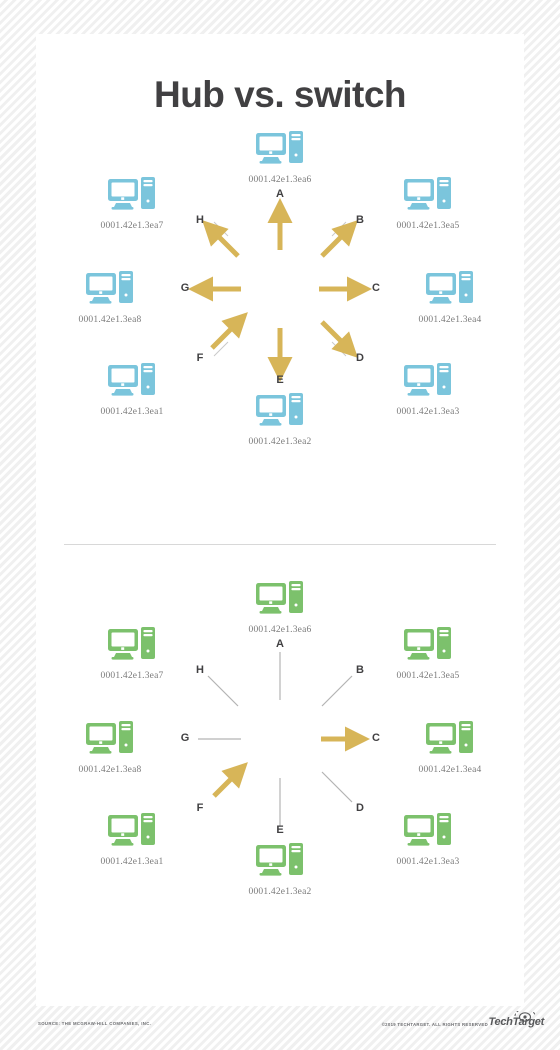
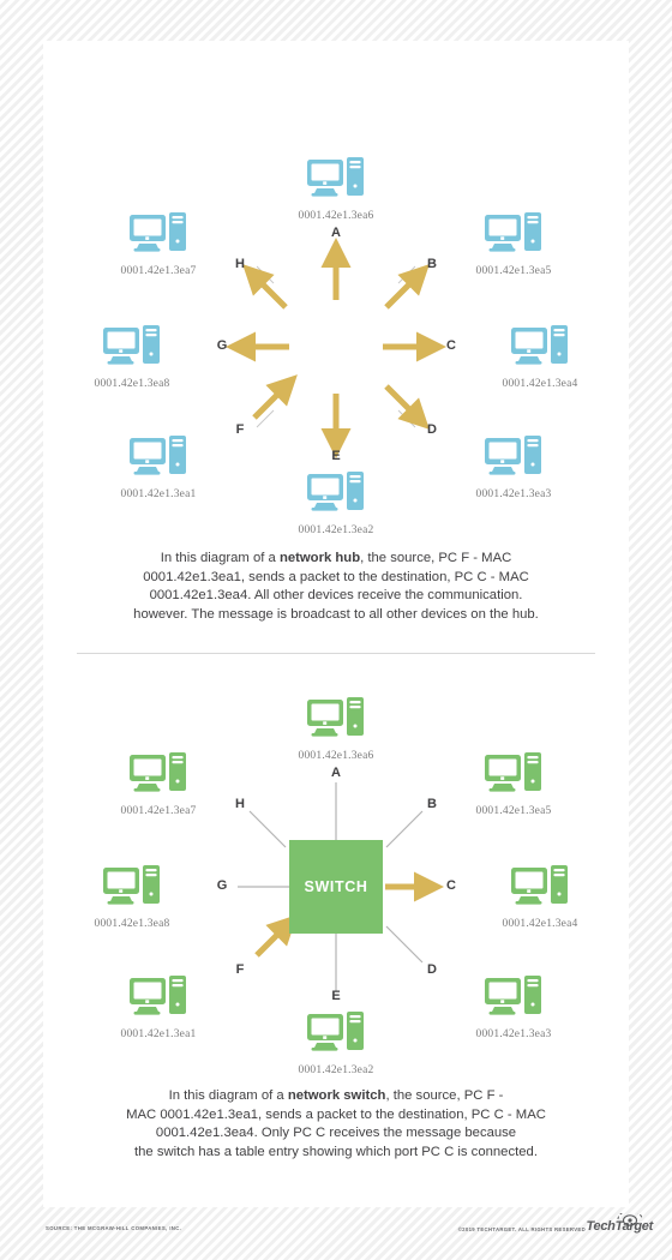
- Hub vs. switch
  A
  B
  C
  D
  E
  F
  G
  H
  0001.42e1.3ea6
  0001.42e1.3ea5
  0001.42e1.3ea4
  0001.42e1.3ea3
  0001.42e1.3ea2
  0001.42e1.3ea1
  0001.42e1.3ea8
  0001.42e1.3ea7
+ In this diagram of a network hub, the source, PC F - MAC
+ 0001.42e1.3ea1, sends a packet to the destination, PC C - MAC
+ 0001.42e1.3ea4. All other devices receive the communication.
+ however. The message is broadcast to all other devices on the hub.
+ SWITCH
  A
  B
  C
  D
  E
  F
  G
  H
  0001.42e1.3ea6
  0001.42e1.3ea5
  0001.42e1.3ea4
  0001.42e1.3ea3
  0001.42e1.3ea2
  0001.42e1.3ea1
  0001.42e1.3ea8
  0001.42e1.3ea7
+ In this diagram of a network switch, the source, PC F -
+ MAC 0001.42e1.3ea1, sends a packet to the destination, PC C - MAC
+ 0001.42e1.3ea4. Only PC C receives the message because
+ the switch has a table entry showing which port PC C is connected.
  TechTarget
